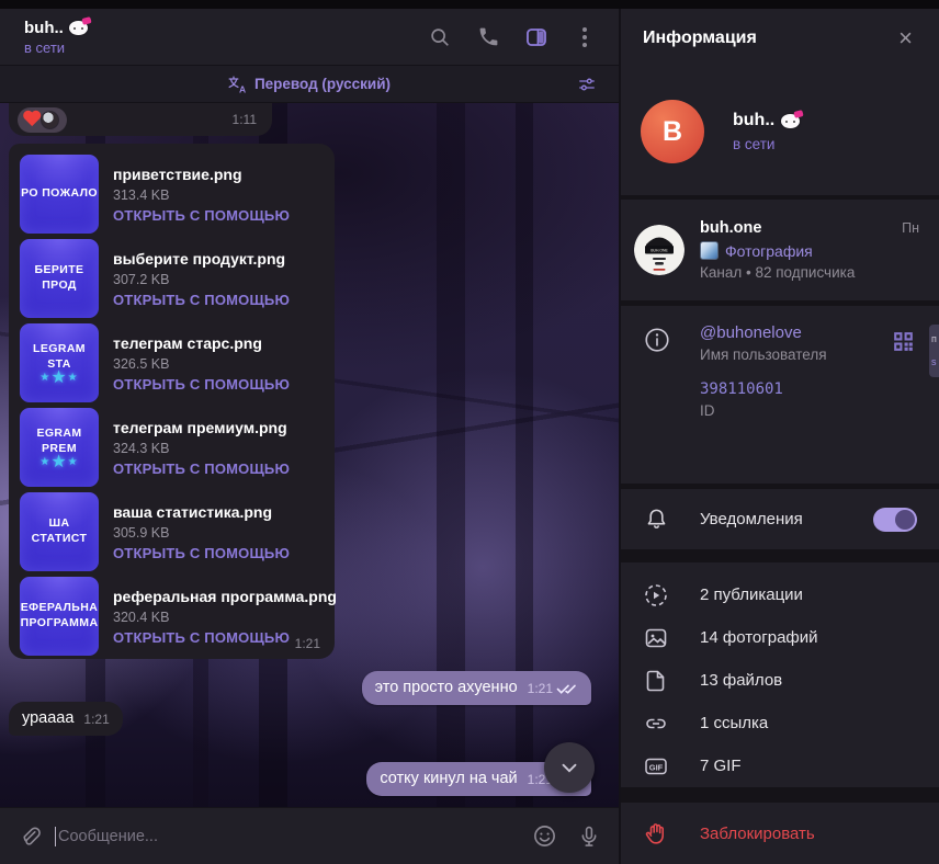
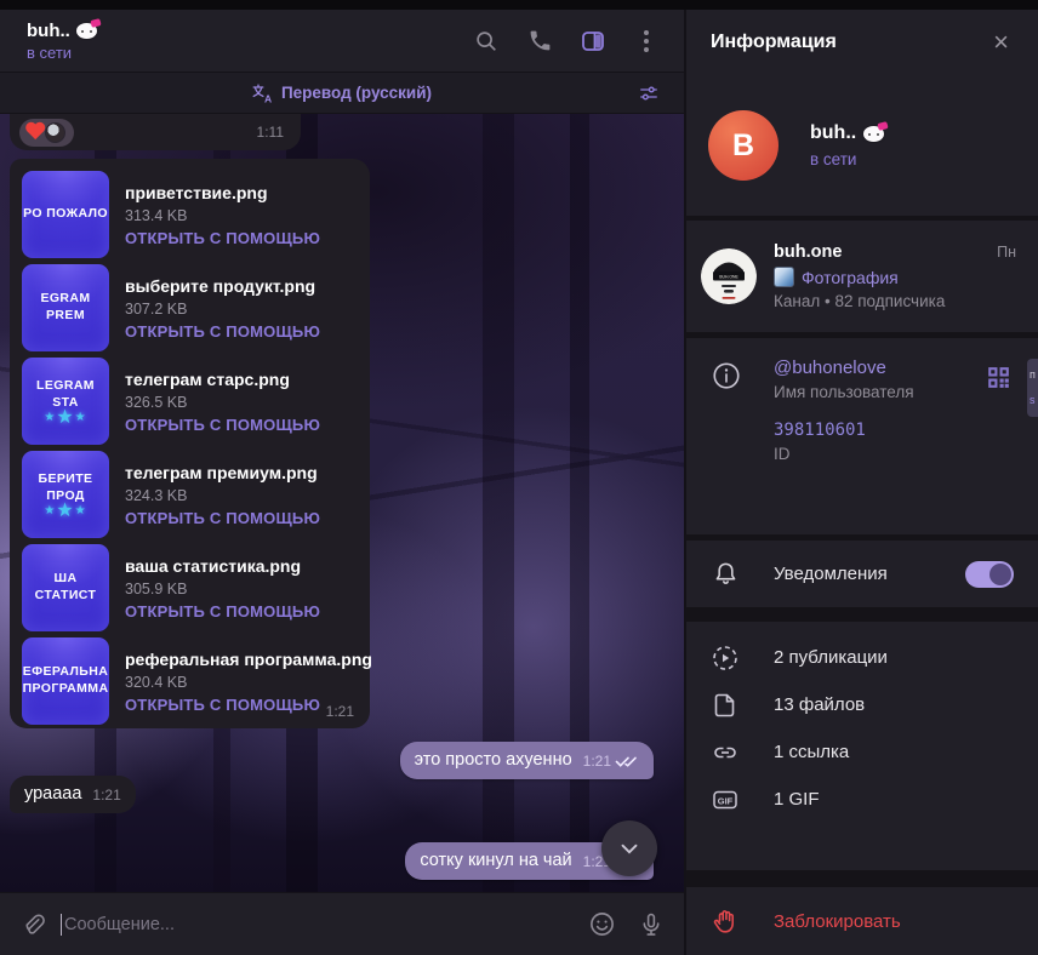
  buh..
  в сети
  A
  Перевод (русский)
  1:11
  РО ПОЖАЛО
  приветствие.png
  313.4 KB
  ОТКРЫТЬ С ПОМОЩЬЮ
- БЕРИТЕ ПРОД
+ EGRAM PREM
  выберите продукт.png
  307.2 KB
  ОТКРЫТЬ С ПОМОЩЬЮ
  LEGRAM STA
  ★★★
  телеграм старс.png
  326.5 KB
  ОТКРЫТЬ С ПОМОЩЬЮ
- EGRAM PREM
+ БЕРИТЕ ПРОД
  ★★★
  телеграм премиум.png
  324.3 KB
  ОТКРЫТЬ С ПОМОЩЬЮ
  ША СТАТИСТ
  ваша статистика.png
  305.9 KB
  ОТКРЫТЬ С ПОМОЩЬЮ
  ЕФЕРАЛЬНА
  ПРОГРАММА
  реферальная программа.png
  320.4 KB
  ОТКРЫТЬ С ПОМОЩЬЮ
  1:21
  это просто ахуенно
  1:21
  ураааа
  1:21
  сотку кинул на чай
  1:2
  Сообщение...
  Информация
  ×
  B
  buh..
  в сети
  buh.one
  Пн
  Фотография
  Канал • 82 подписчика
  @buhonelove
  Имя пользователя
  398110601
  ID
  Уведомления
  2 публикации
- 14 фотографий
  13 файлов
  1 ссылка
  GIF
- 7 GIF
+ 1 GIF
  Заблокировать
  п
  s
